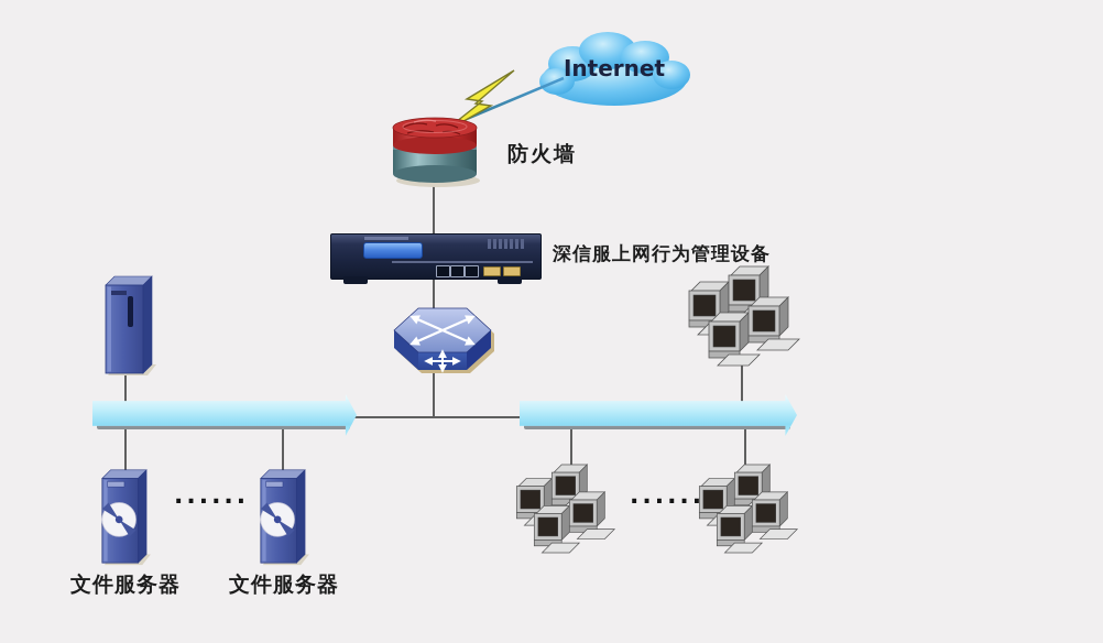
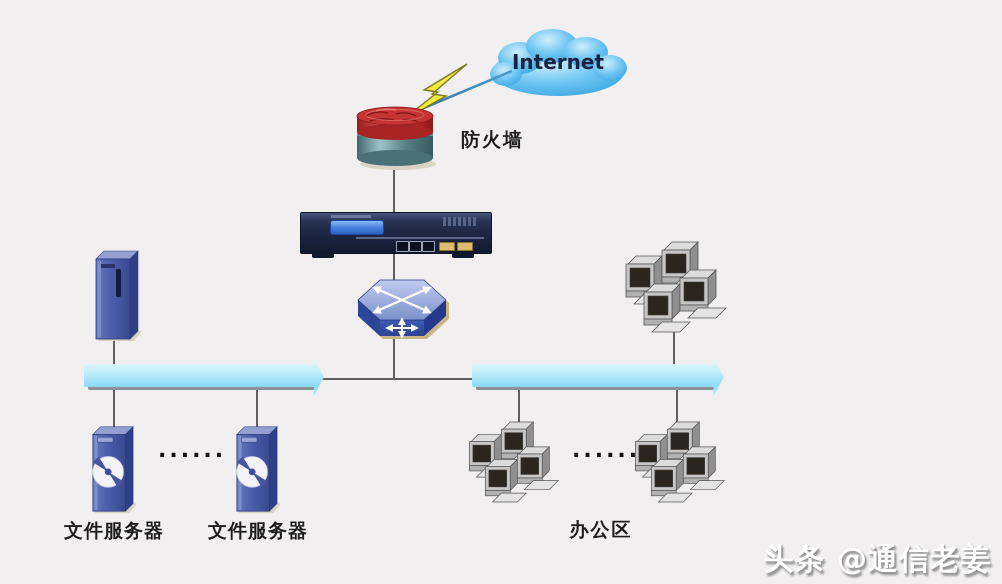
  Internet
  防火墙
- 深信服上网行为管理设备
  ......
  文件服务器
  文件服务器
  ......
+ 办公区
+ 头条 @通信老姜
